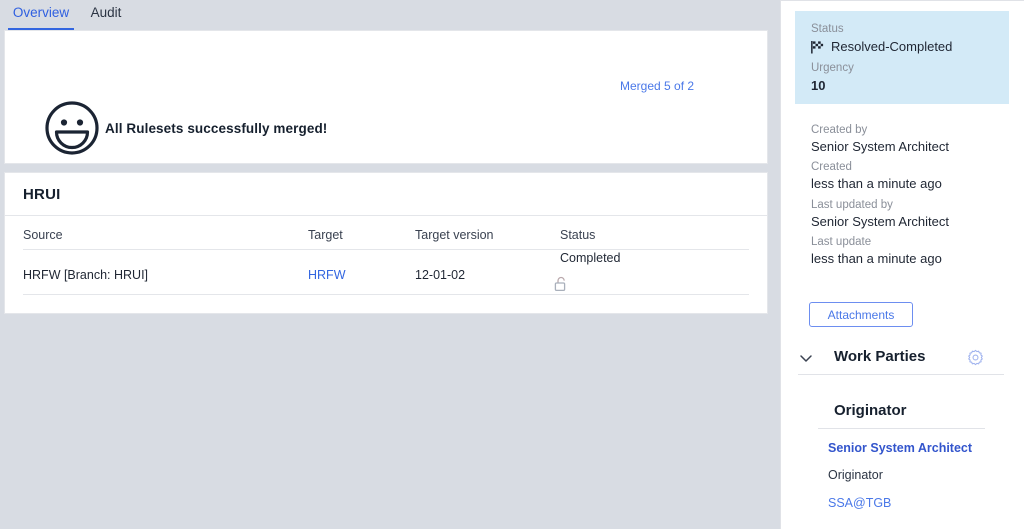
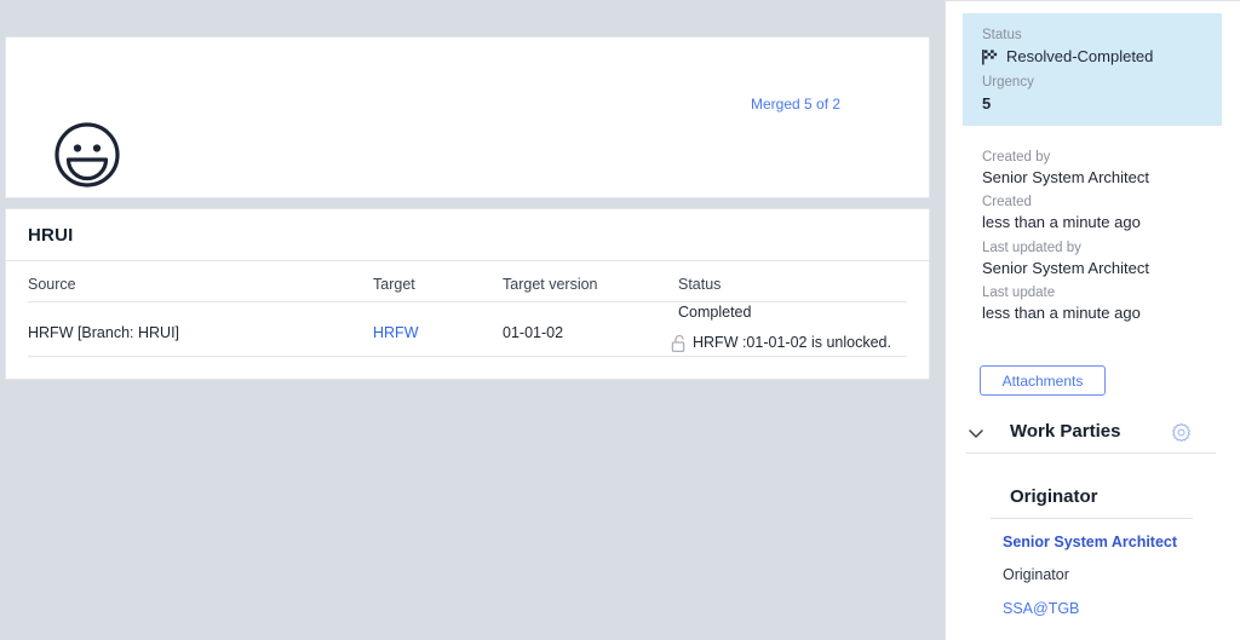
- Overview
- Audit
- All Rulesets successfully merged!
  HRUI
  Source
  Target
  Target version
  Status
  HRFW [Branch: HRUI]
  HRFW
- 12-01-02
+ 01-01-02
  Completed
  Merged 5 of 2
+ HRFW :01-01-02 is unlocked.
  Status
  Resolved-Completed
  Urgency
- 10
+ 5
  Created by
  Senior System Architect
  Created
  less than a minute ago
  Last updated by
  Senior System Architect
  Last update
  less than a minute ago
  Attachments
  Work Parties
  Originator
  Senior System Architect
  Originator
  SSA@TGB
